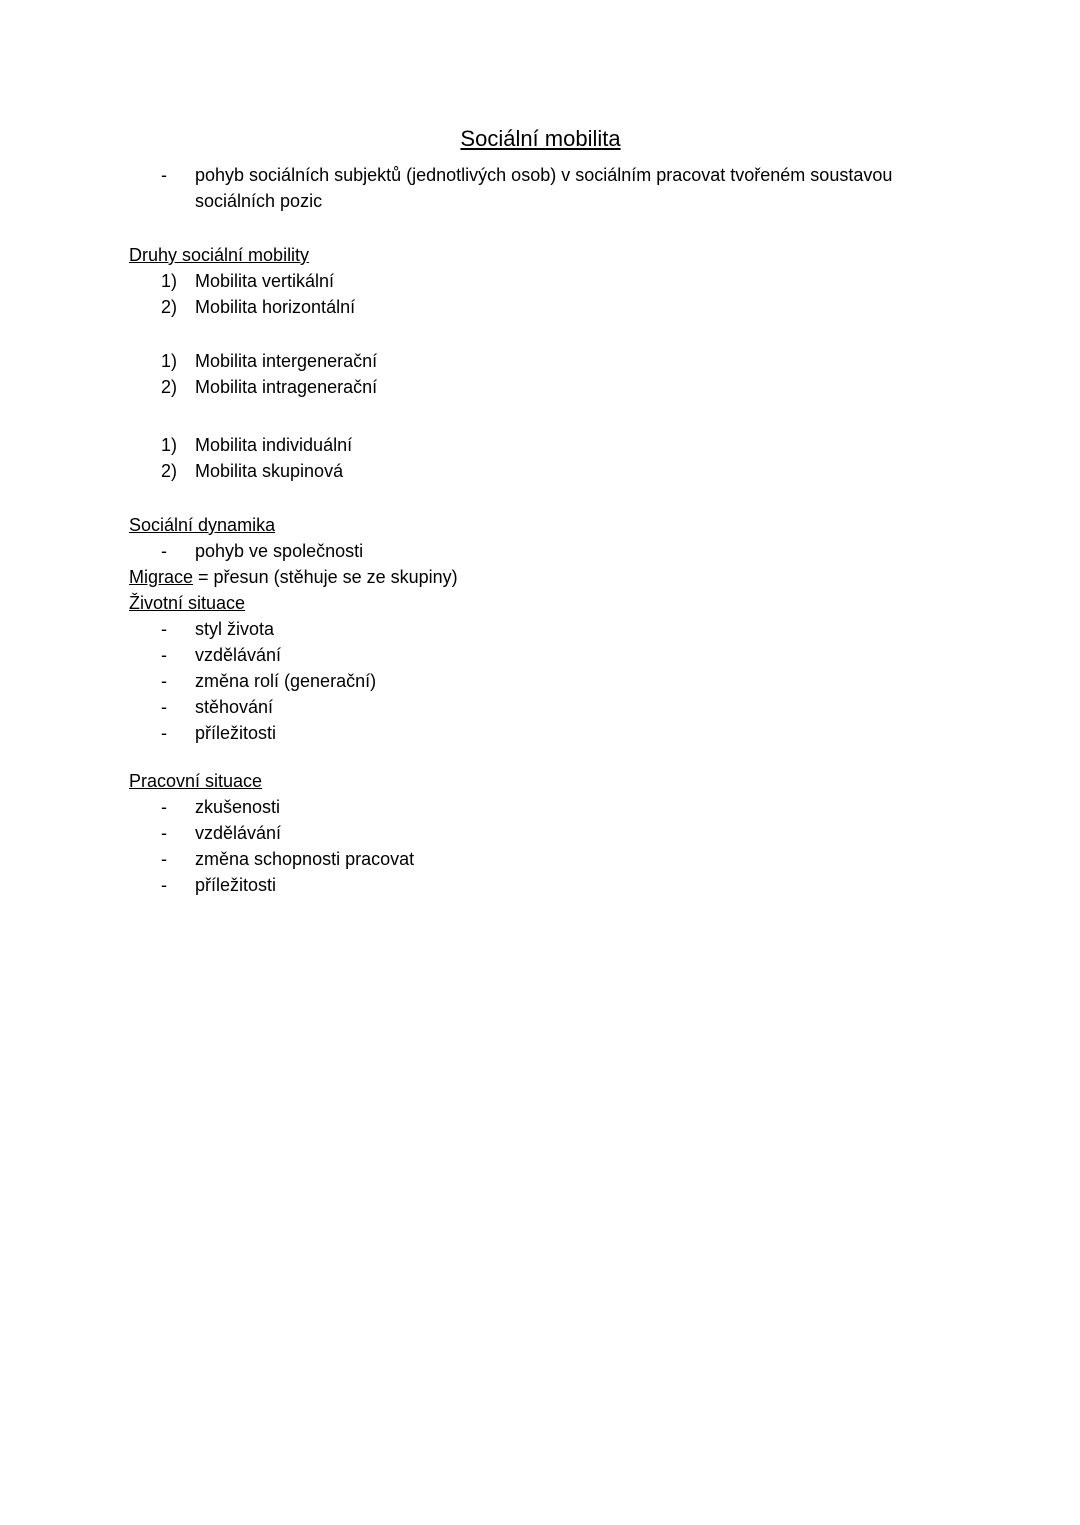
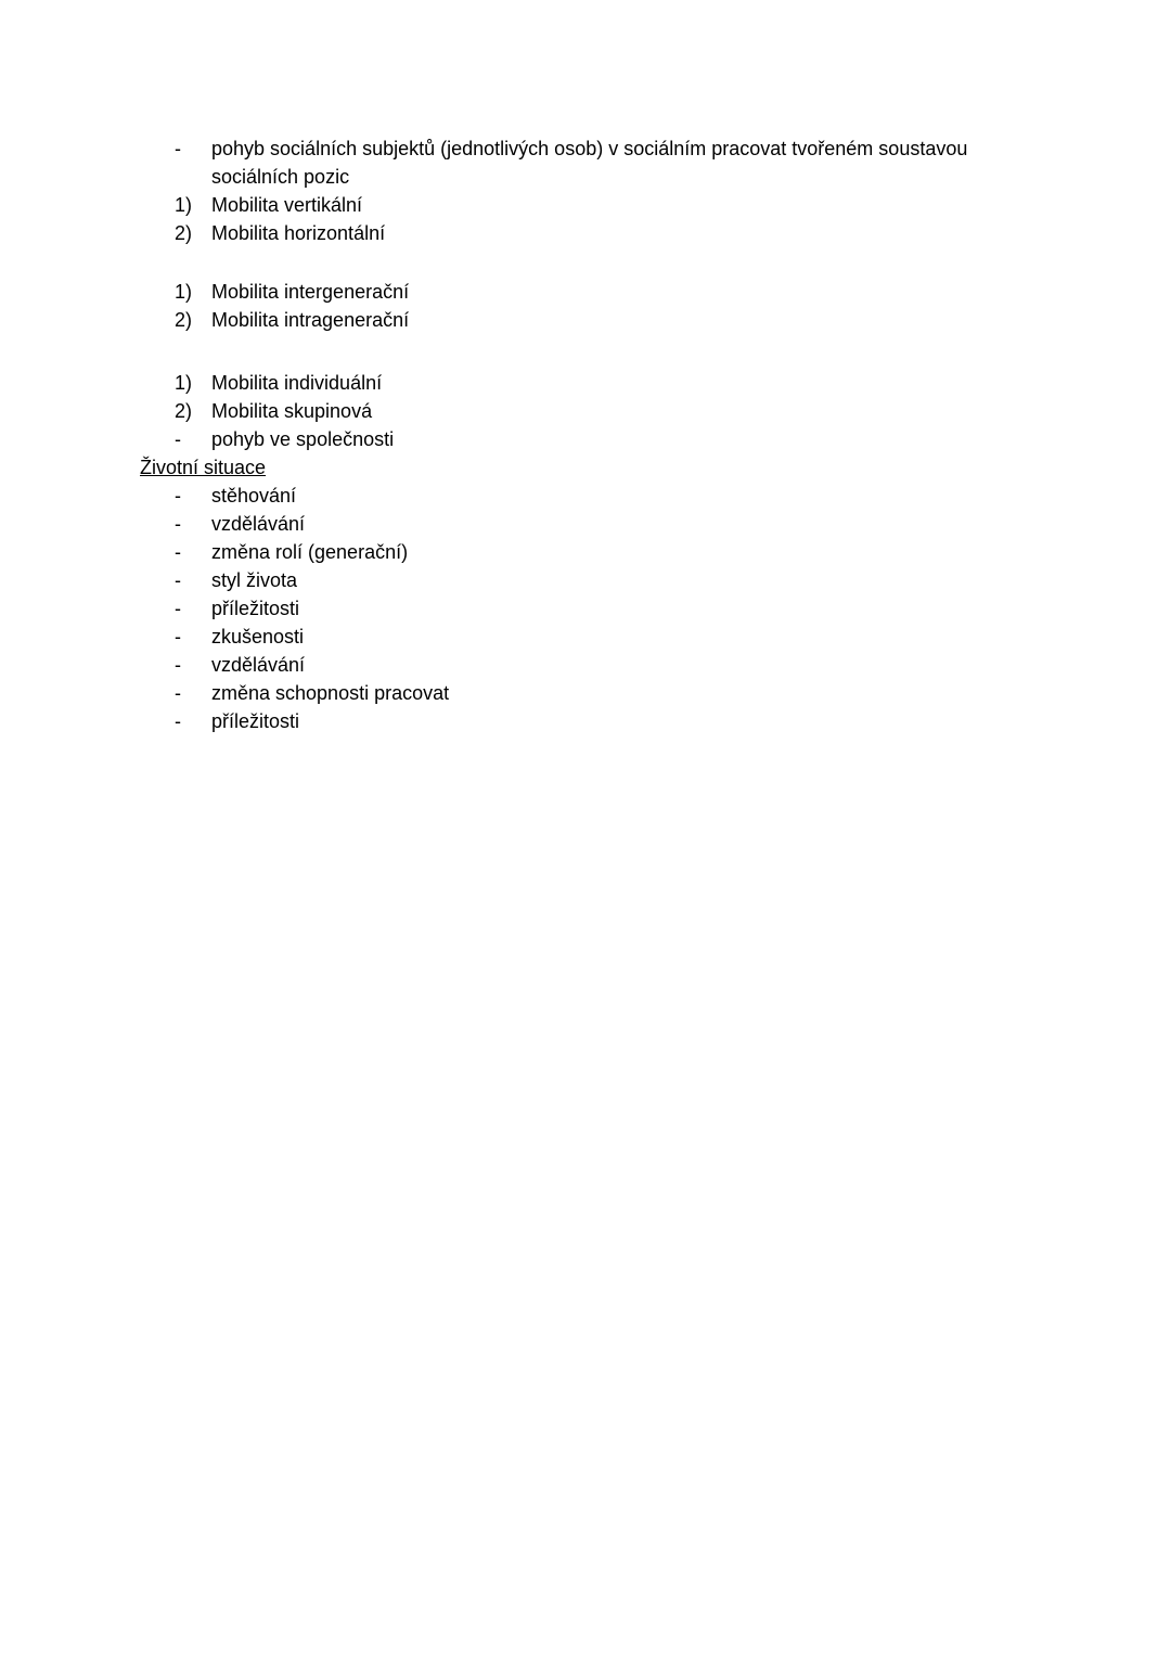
- Sociální mobilita
  -
  pohyb sociálních subjektů (jednotlivých osob) v sociálním pracovat tvořeném soustavou sociálních pozic
- Druhy sociální mobility
  1)
  Mobilita vertikální
  2)
  Mobilita horizontální
  1)
  Mobilita intergenerační
  2)
  Mobilita intragenerační
  1)
  Mobilita individuální
  2)
  Mobilita skupinová
- Sociální dynamika
  -
  pohyb ve společnosti
- Migrace = přesun (stěhuje se ze skupiny)
  Životní situace
  -
- styl života
+ stěhování
  -
  vzdělávání
  -
  změna rolí (generační)
  -
- stěhování
+ styl života
  -
  příležitosti
- Pracovní situace
  -
  zkušenosti
  -
  vzdělávání
  -
  změna schopnosti pracovat
  -
  příležitosti
